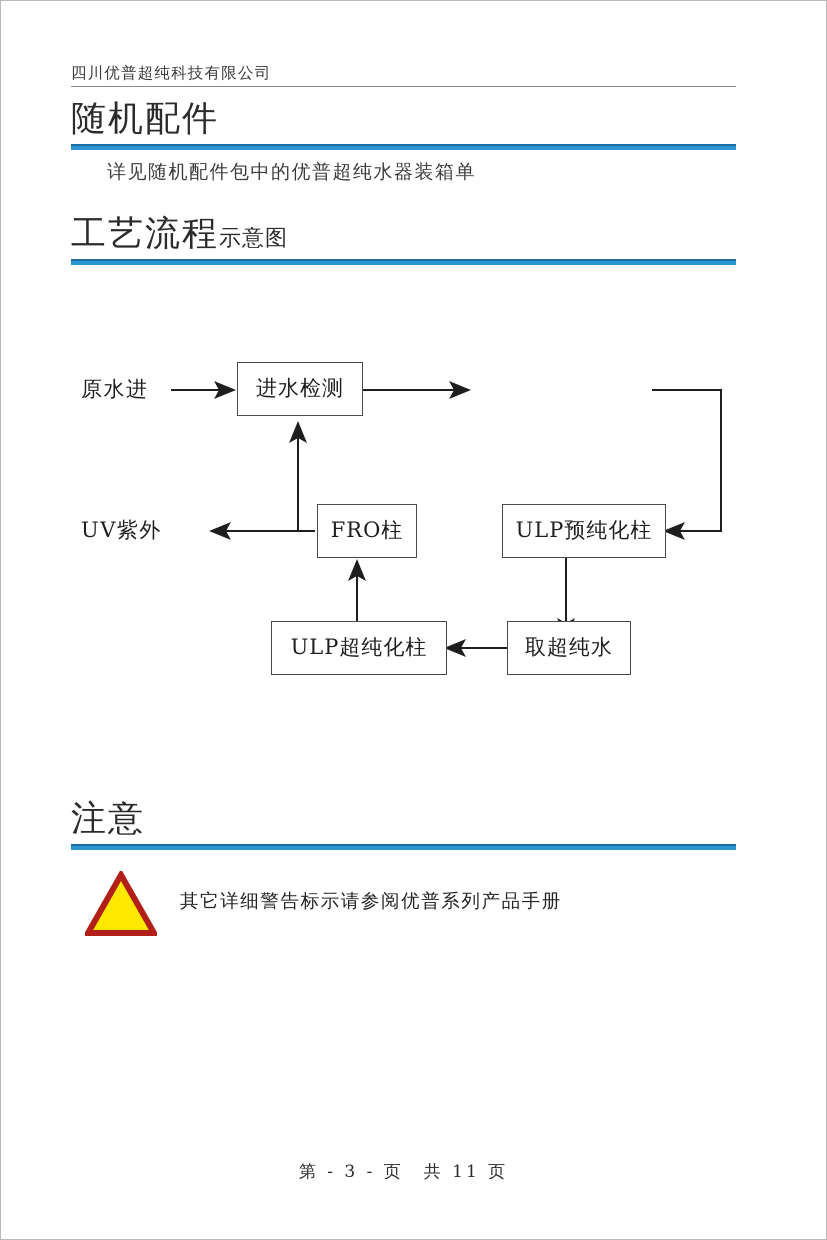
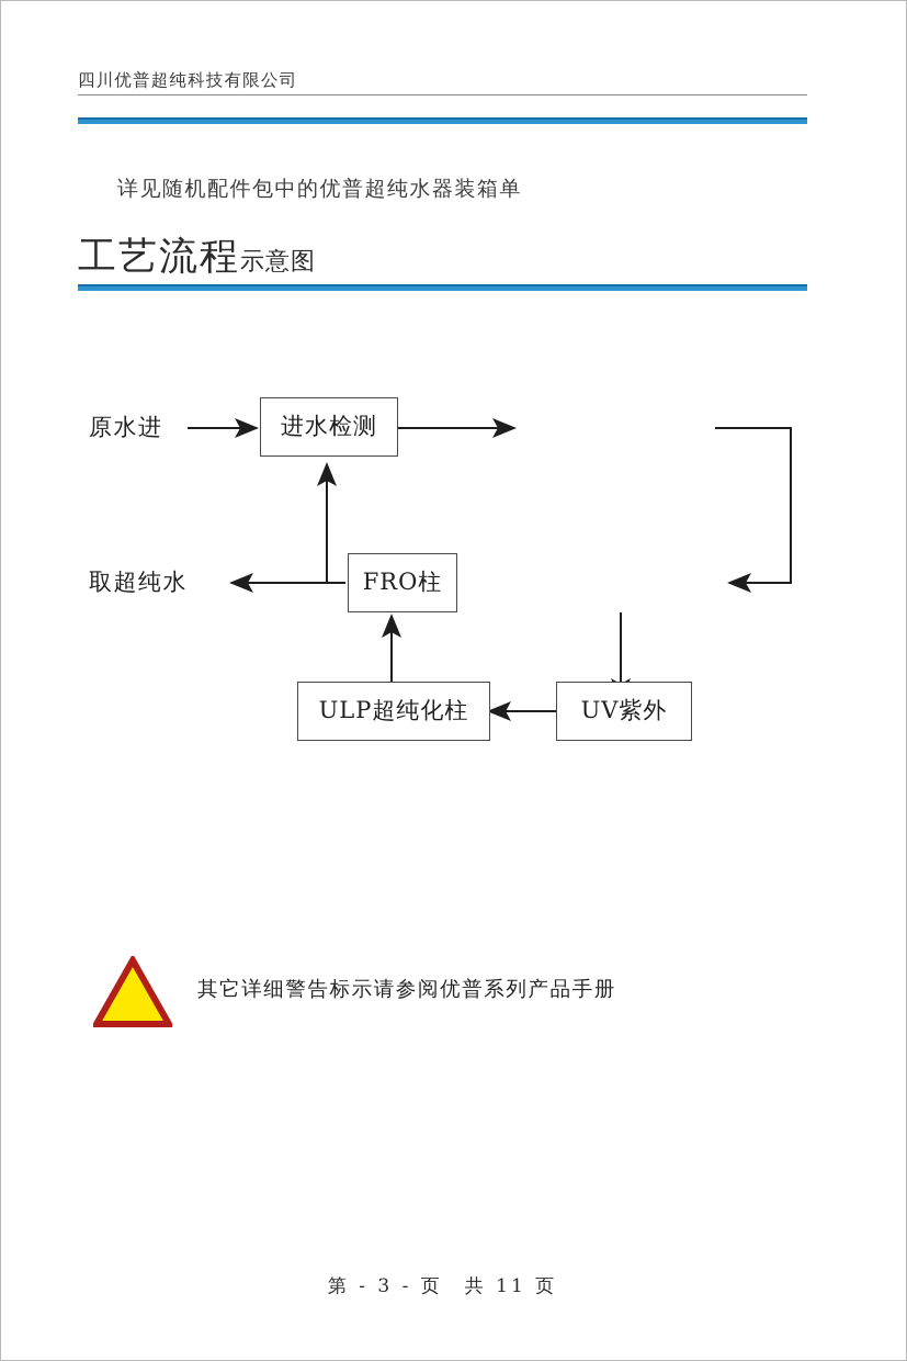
  四川优普超纯科技有限公司
- 随机配件
  详见随机配件包中的优普超纯水器装箱单
  工艺流程示意图
  原水进
  进水检测
- UV紫外
+ 取超纯水
  FRO柱
- ULP预纯化柱
  ULP超纯化柱
- 取超纯水
+ UV紫外
- 注意
  其它详细警告标示请参阅优普系列产品手册
  第 - 3 - 页 共 11 页
